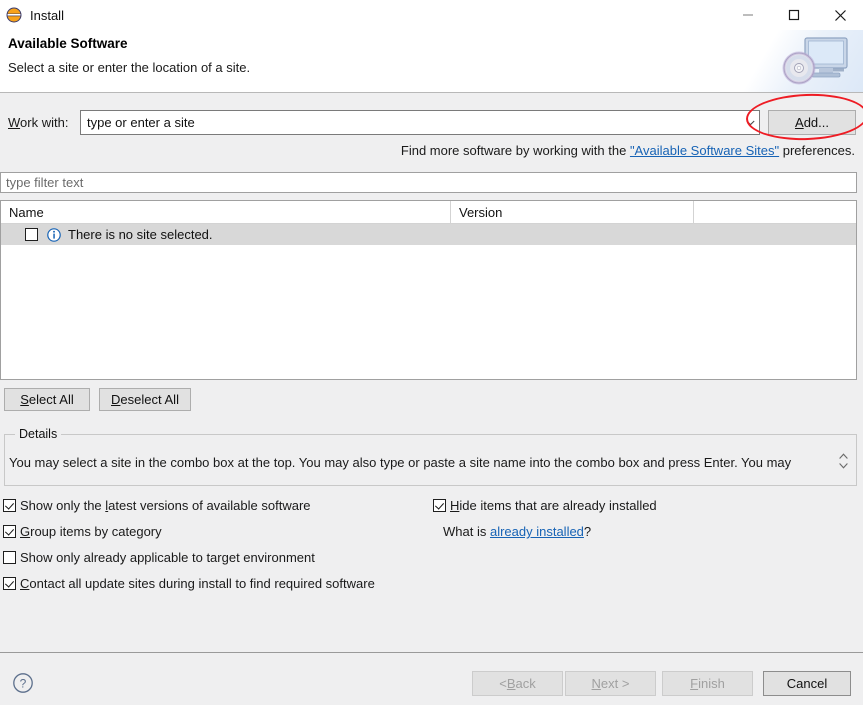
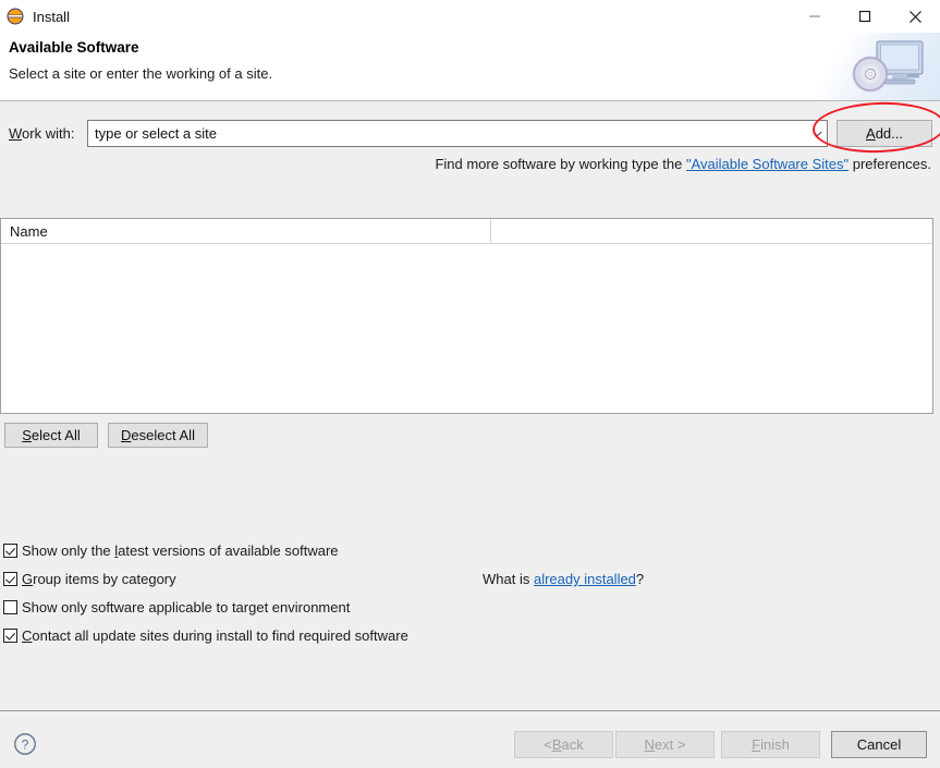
  Install
  Available Software
- Select a site or enter the location of a site.
+ Select a site or enter the working of a site.
  Work with:
- type or enter a site
+ type or select a site
  A
  dd...
- Find more software by working with the "Available Software Sites" preferences.
+ Find more software by working type the "Available Software Sites" preferences.
- type filter text
  Name
- Version
- There is no site selected.
  S
  elect All
  D
  eselect All
- Details
- You may select a site in the combo box at the top. You may also type or paste a site name into the combo box and press Enter. You may
  Show only the latest versions of available software
  Group items by category
- Show only already applicable to target environment
+ Show only software applicable to target environment
  Contact all update sites during install to find required software
- Hide items that are already installed
  What is already installed?
  ?
  <
  B
  ack
  N
  ext >
  F
  inish
  Cancel
